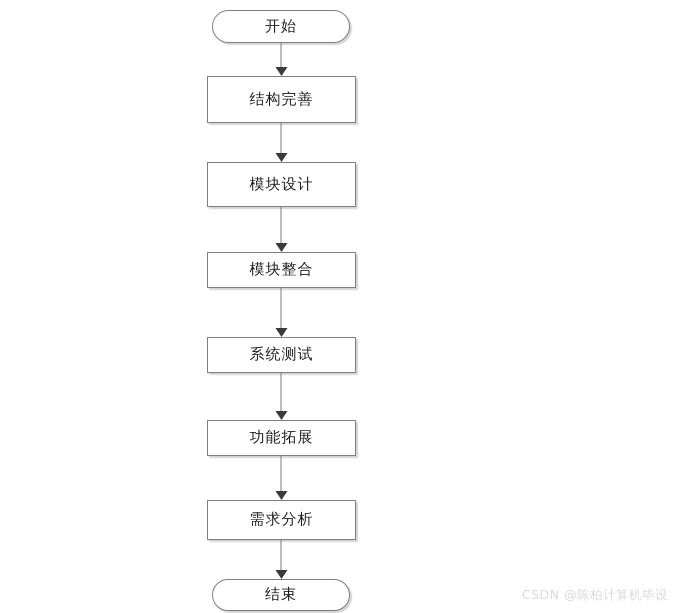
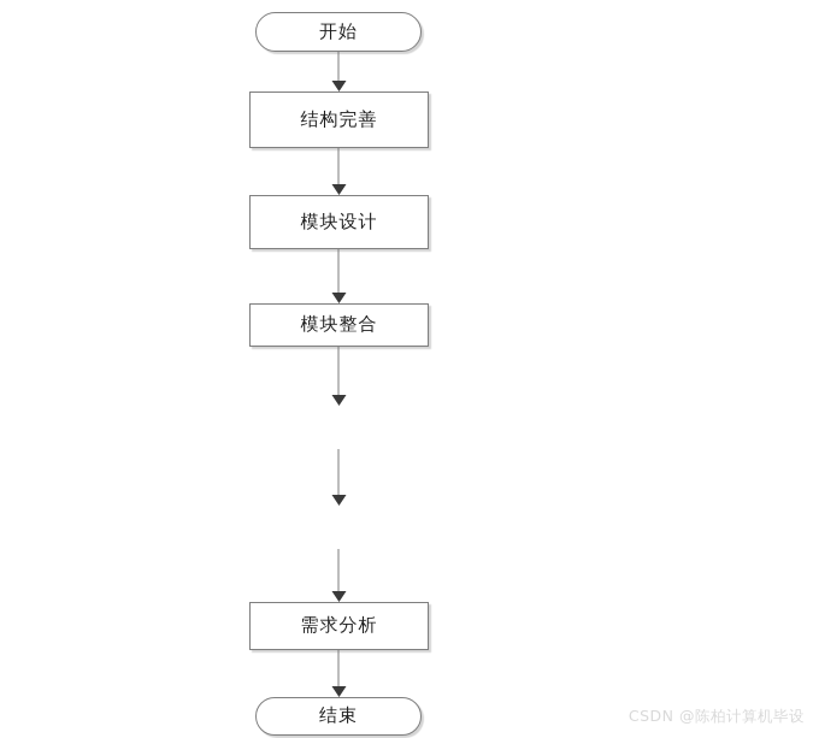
  开始
  结构完善
  模块设计
  模块整合
- 系统测试
- 功能拓展
  需求分析
  结束
  CSDN @陈柏计算机毕设
